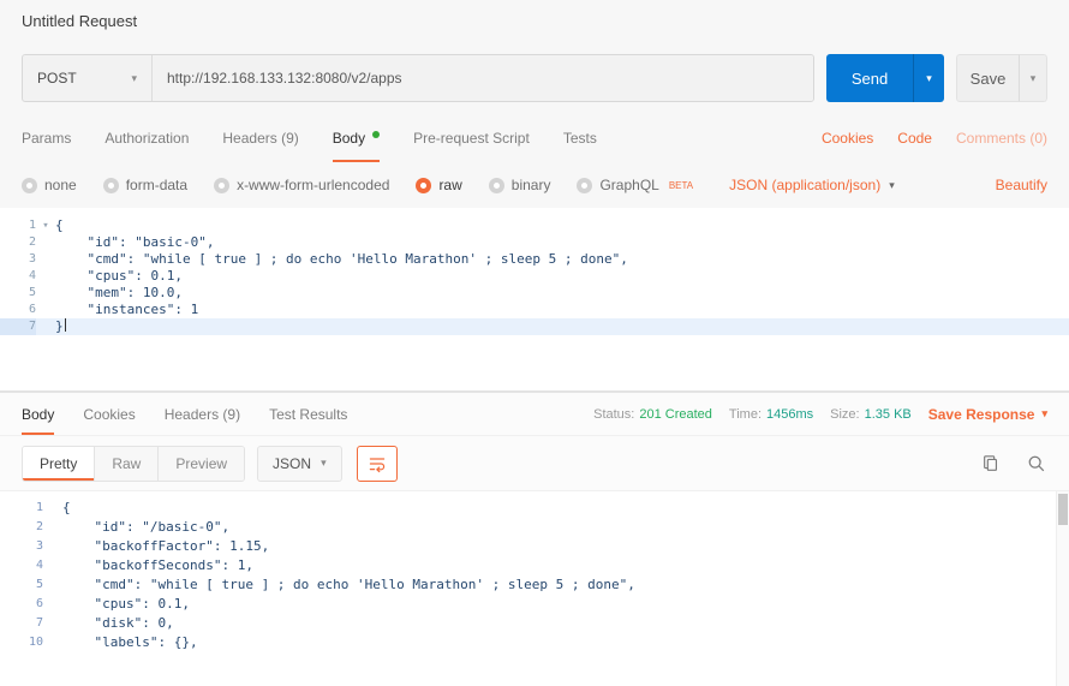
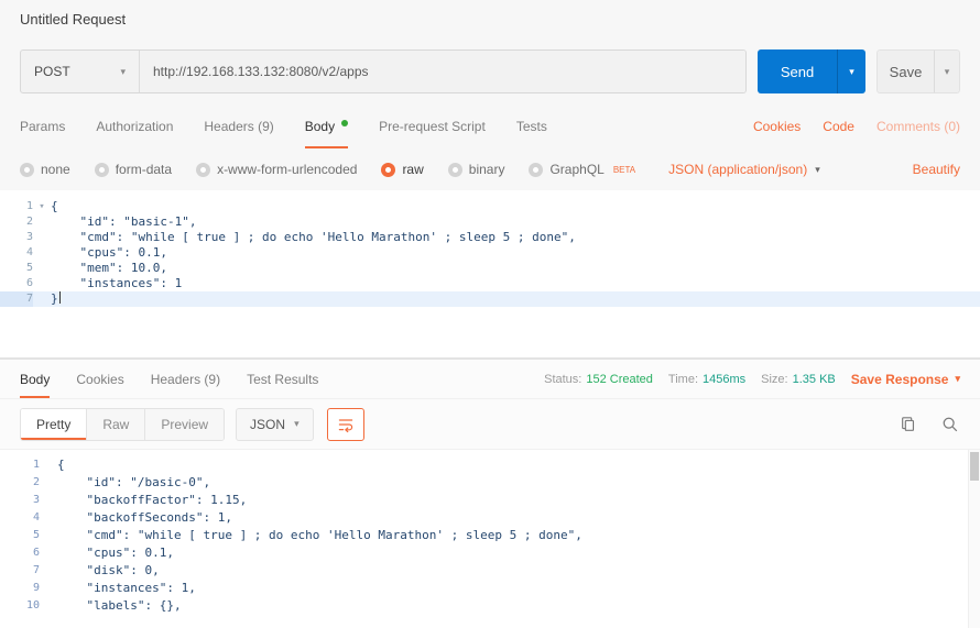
  Untitled Request
  POST
  ▾
  http://192.168.133.132:8080/v2/apps
  Send
  ▾
  Save
  ▾
  Params
  Authorization
  Headers (9)
  Body
  Pre-request Script
  Tests
  Cookies
  Code
  Comments (0)
  none
  form-data
  x-www-form-urlencoded
  raw
  binary
  GraphQL
  BETA
  JSON (application/json)
  ▾
  Beautify
  1
  {
  2
- "id": "basic-0",
+ "id": "basic-1",
  3
  "cmd": "while [ true ] ; do echo 'Hello Marathon' ; sleep 5 ; done",
  4
  "cpus": 0.1,
  5
  "mem": 10.0,
  6
  "instances": 1
  7
  }
  Body
  Cookies
  Headers (9)
  Test Results
  Status:
- 201 Created
+ 152 Created
  Time:
  1456ms
  Size:
  1.35 KB
  Save Response
  ▾
  Pretty
  Raw
  Preview
  JSON
  ▾
  1
  {
  2
  "id": "/basic-0",
  3
  "backoffFactor": 1.15,
  4
  "backoffSeconds": 1,
  5
  "cmd": "while [ true ] ; do echo 'Hello Marathon' ; sleep 5 ; done",
  6
  "cpus": 0.1,
  7
  "disk": 0,
+ 9
+ "instances": 1,
  10
  "labels": {},
